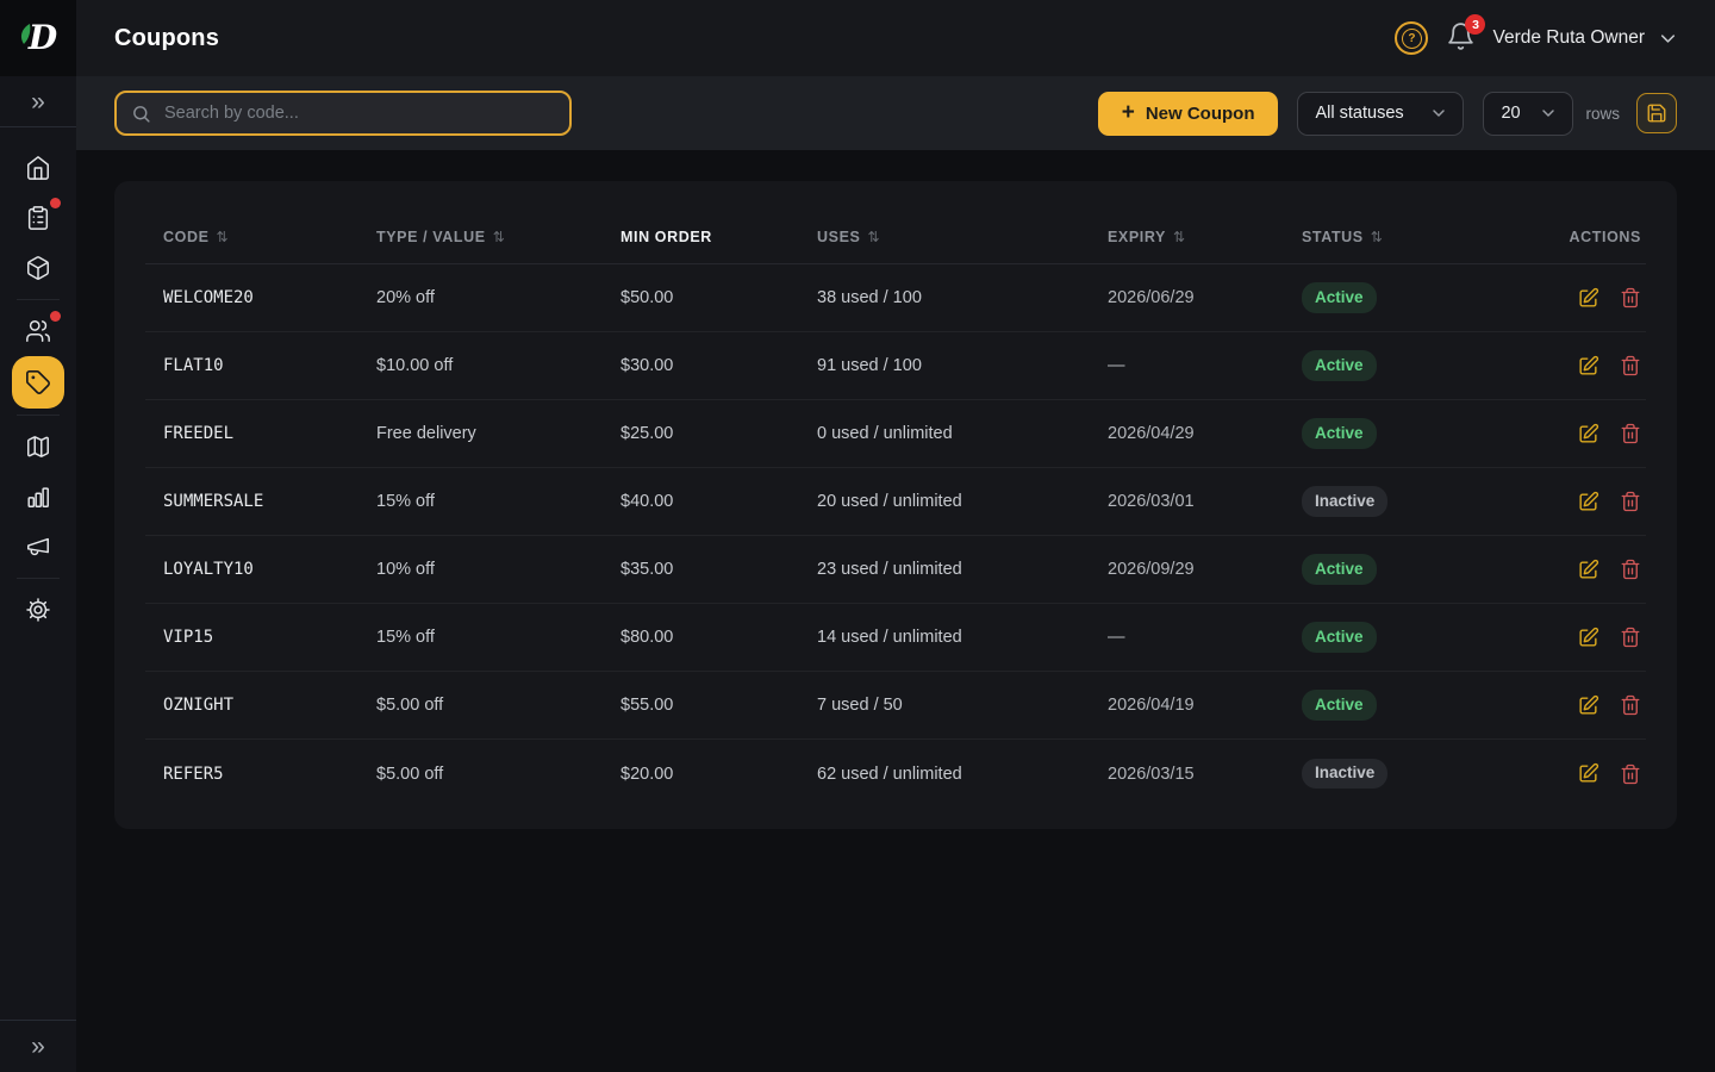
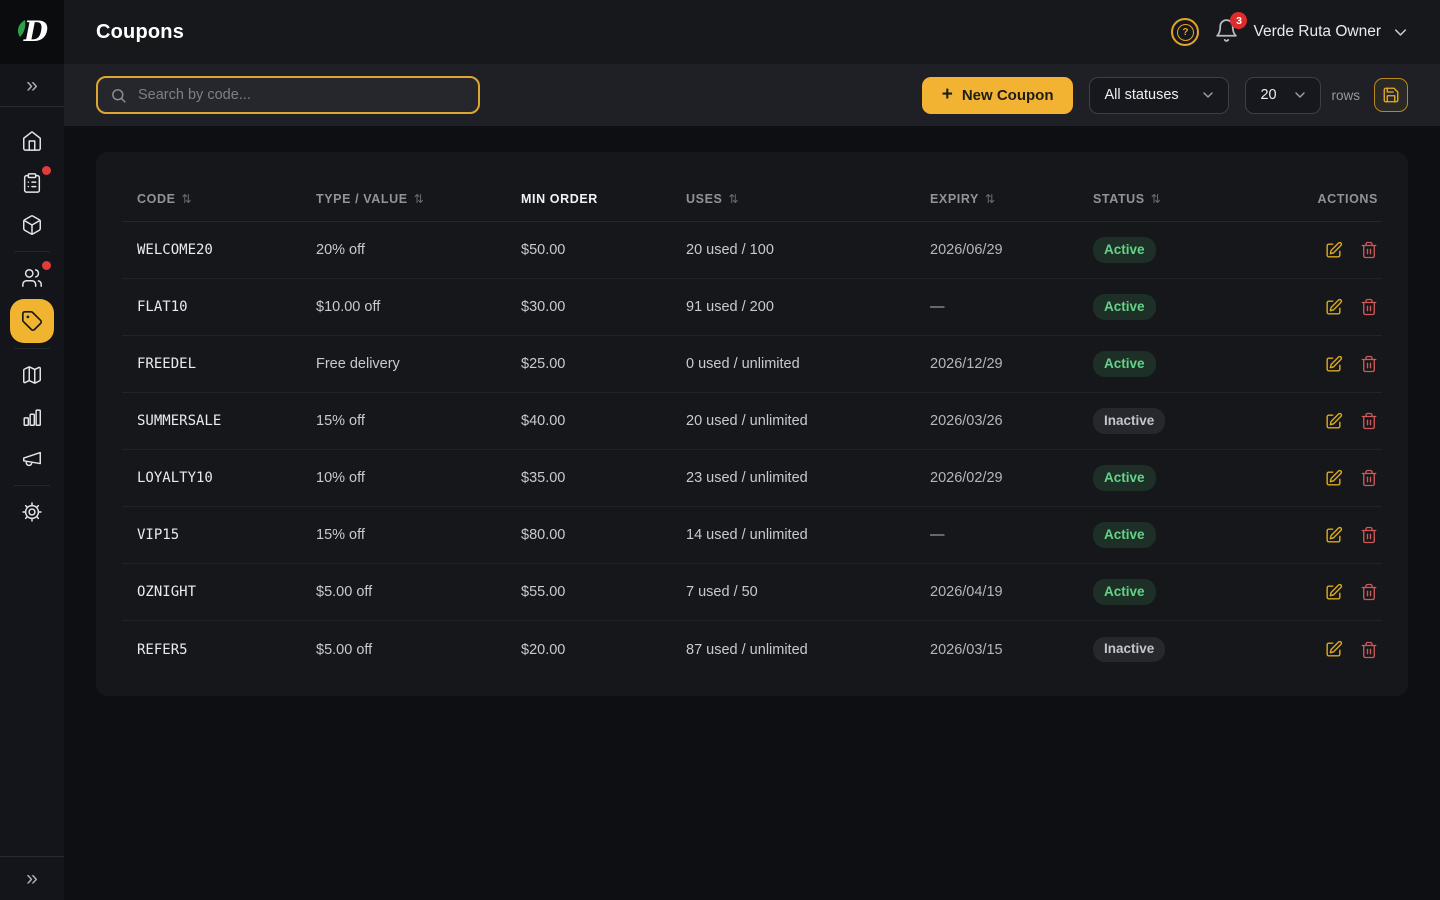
  D
  Coupons
  ?
  3
  Verde Ruta Owner
  »
  »
  Search by code...
  +
  New Coupon
  All statuses
  20
  rows
  CODE
  ⇅
  TYPE / VALUE
  ⇅
  MIN ORDER
  USES
  ⇅
  EXPIRY
  ⇅
  STATUS
  ⇅
  ACTIONS
  WELCOME20
  20% off
  $50.00
- 38 used / 100
+ 20 used / 100
  2026/06/29
  Active
  FLAT10
  $10.00 off
  $30.00
- 91 used / 100
+ 91 used / 200
  —
  Active
  FREEDEL
  Free delivery
  $25.00
  0 used / unlimited
- 2026/04/29
+ 2026/12/29
  Active
  SUMMERSALE
  15% off
  $40.00
  20 used / unlimited
- 2026/03/01
+ 2026/03/26
  Inactive
  LOYALTY10
  10% off
  $35.00
  23 used / unlimited
- 2026/09/29
+ 2026/02/29
  Active
  VIP15
  15% off
  $80.00
  14 used / unlimited
  —
  Active
  OZNIGHT
  $5.00 off
  $55.00
  7 used / 50
  2026/04/19
  Active
  REFER5
  $5.00 off
  $20.00
- 62 used / unlimited
+ 87 used / unlimited
  2026/03/15
  Inactive
